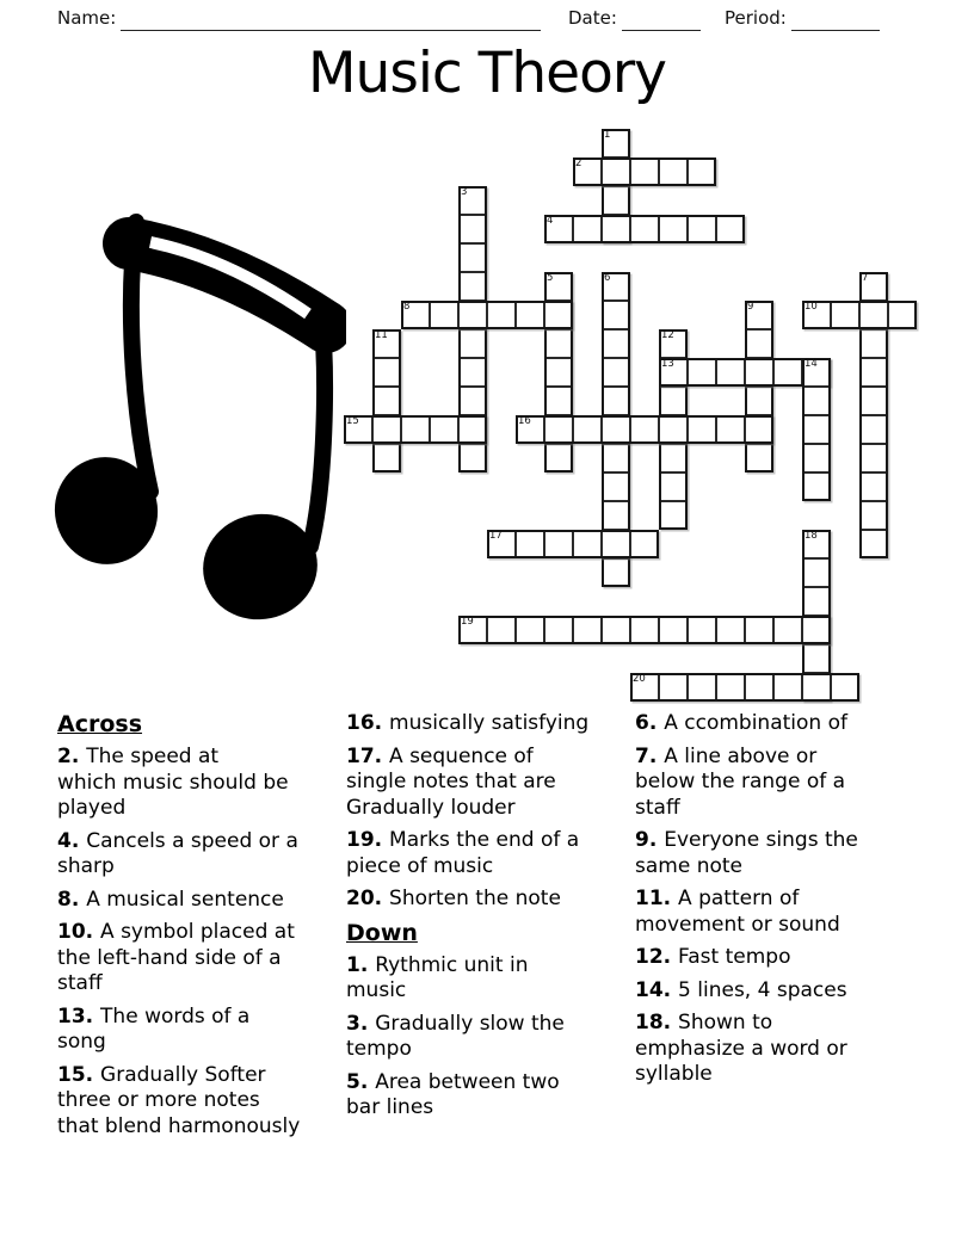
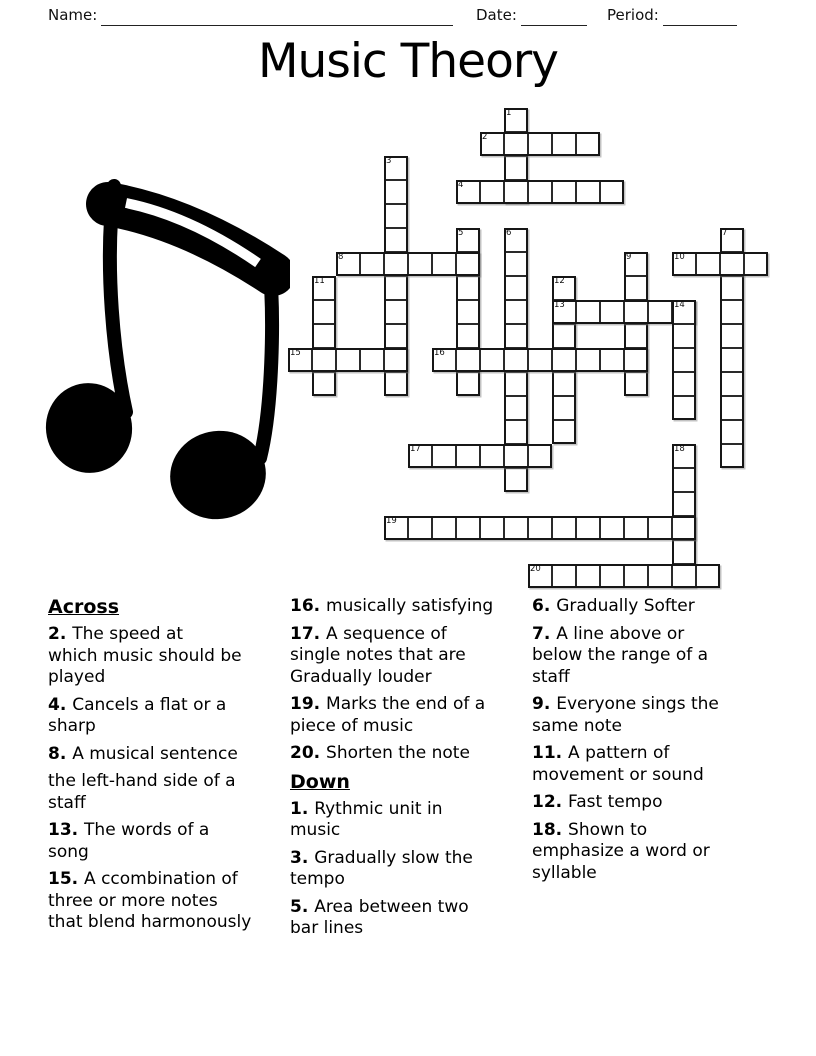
  Name:
  Date:
  Period:
  Music Theory
  1
  2
  3
  4
  5
  6
  7
  8
  9
  10
  11
  12
  13
  14
  15
  16
  17
  18
  19
  20
  Across
  2. The speed at
  which music should be
  played
- 4. Cancels a speed or a
+ 4. Cancels a flat or a
  sharp
  8. A musical sentence
- 10. A symbol placed at
  the left-hand side of a
  staff
  13. The words of a
  song
- 15. Gradually Softer
+ 15. A ccombination of
  three or more notes
  that blend harmonously
  16. musically satisfying
  17. A sequence of
  single notes that are
  Gradually louder
  19. Marks the end of a
  piece of music
  20. Shorten the note
  Down
  1. Rythmic unit in
  music
  3. Gradually slow the
  tempo
  5. Area between two
  bar lines
- 6. A ccombination of
+ 6. Gradually Softer
  7. A line above or
  below the range of a
  staff
  9. Everyone sings the
  same note
  11. A pattern of
  movement or sound
  12. Fast tempo
- 14. 5 lines, 4 spaces
  18. Shown to
  emphasize a word or
  syllable
